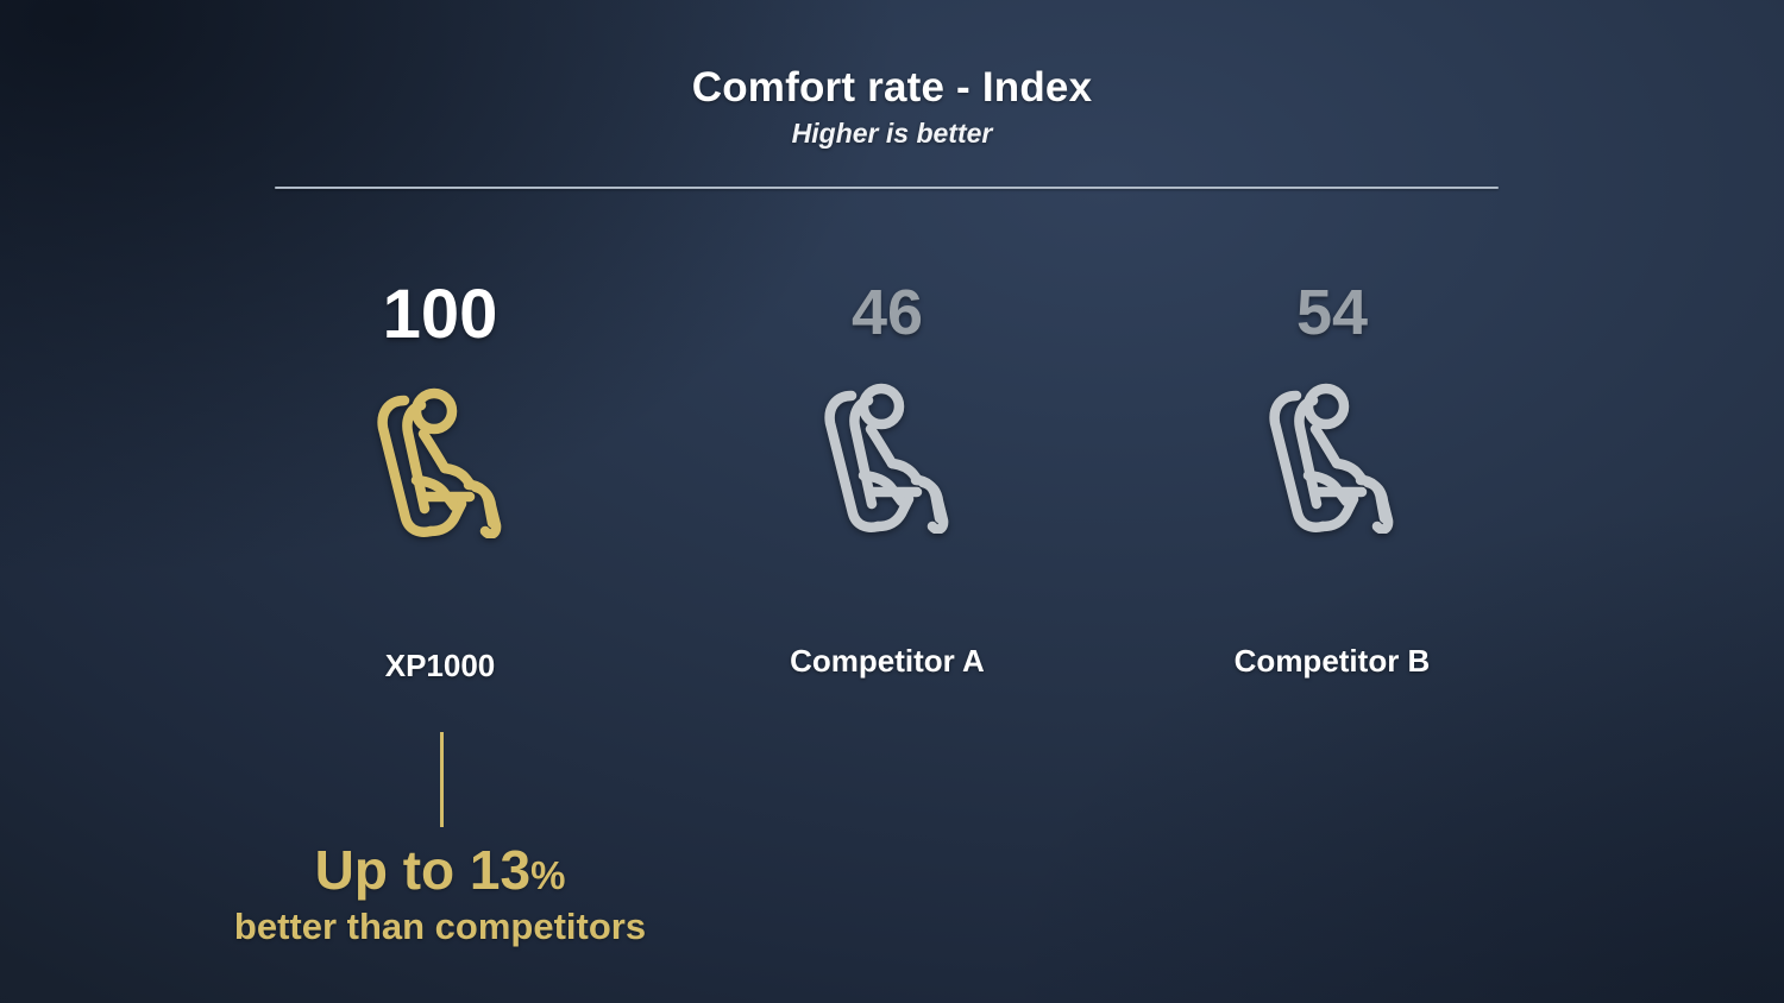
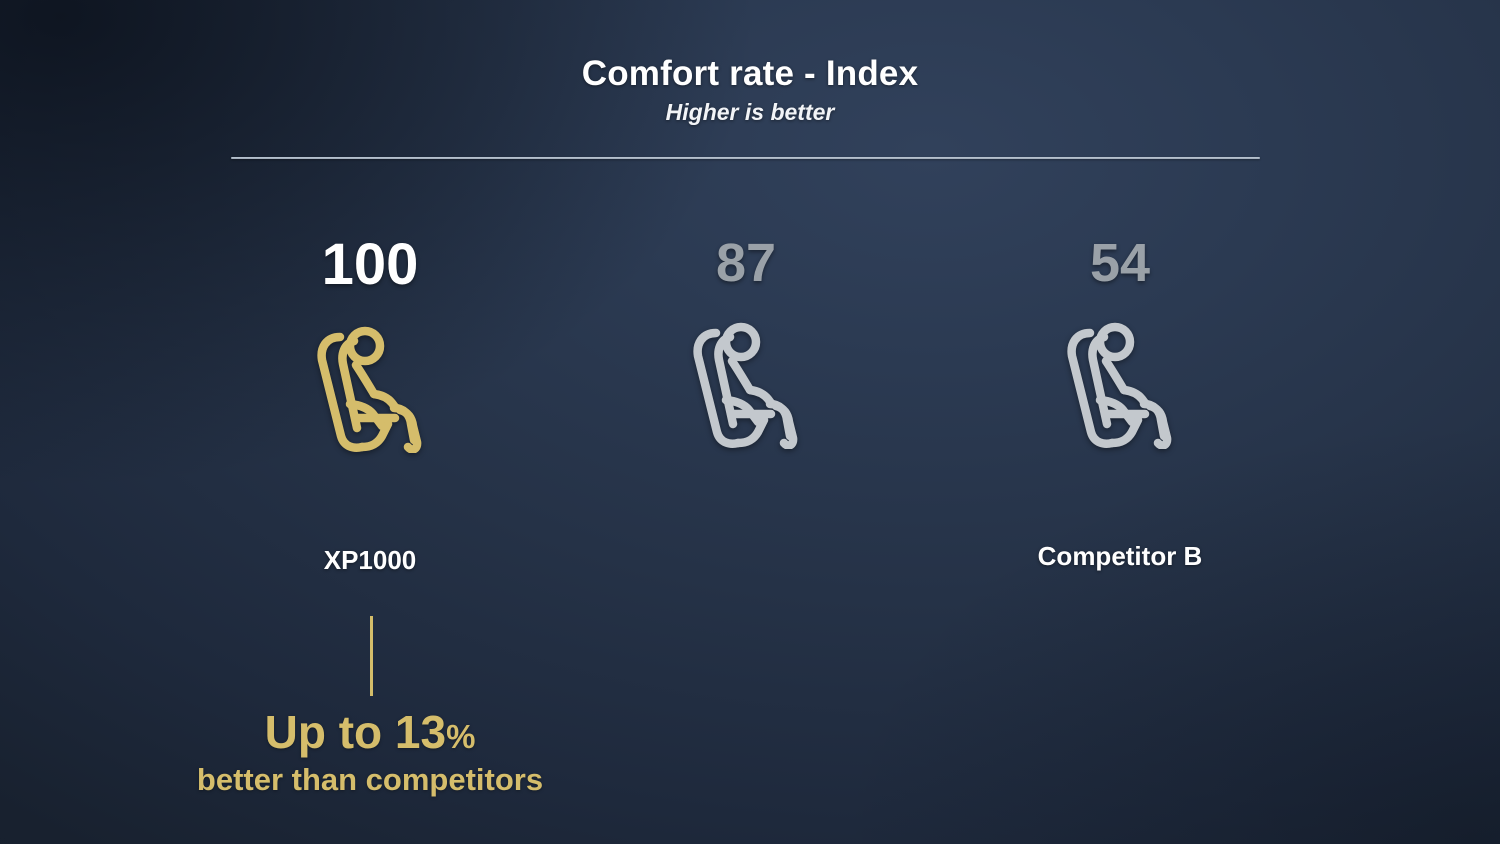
  Comfort rate - Index
  Higher is better
  100
  XP1000
- 46
+ 87
- Competitor A
  54
  Competitor B
  Up to 13%
  better than competitors
